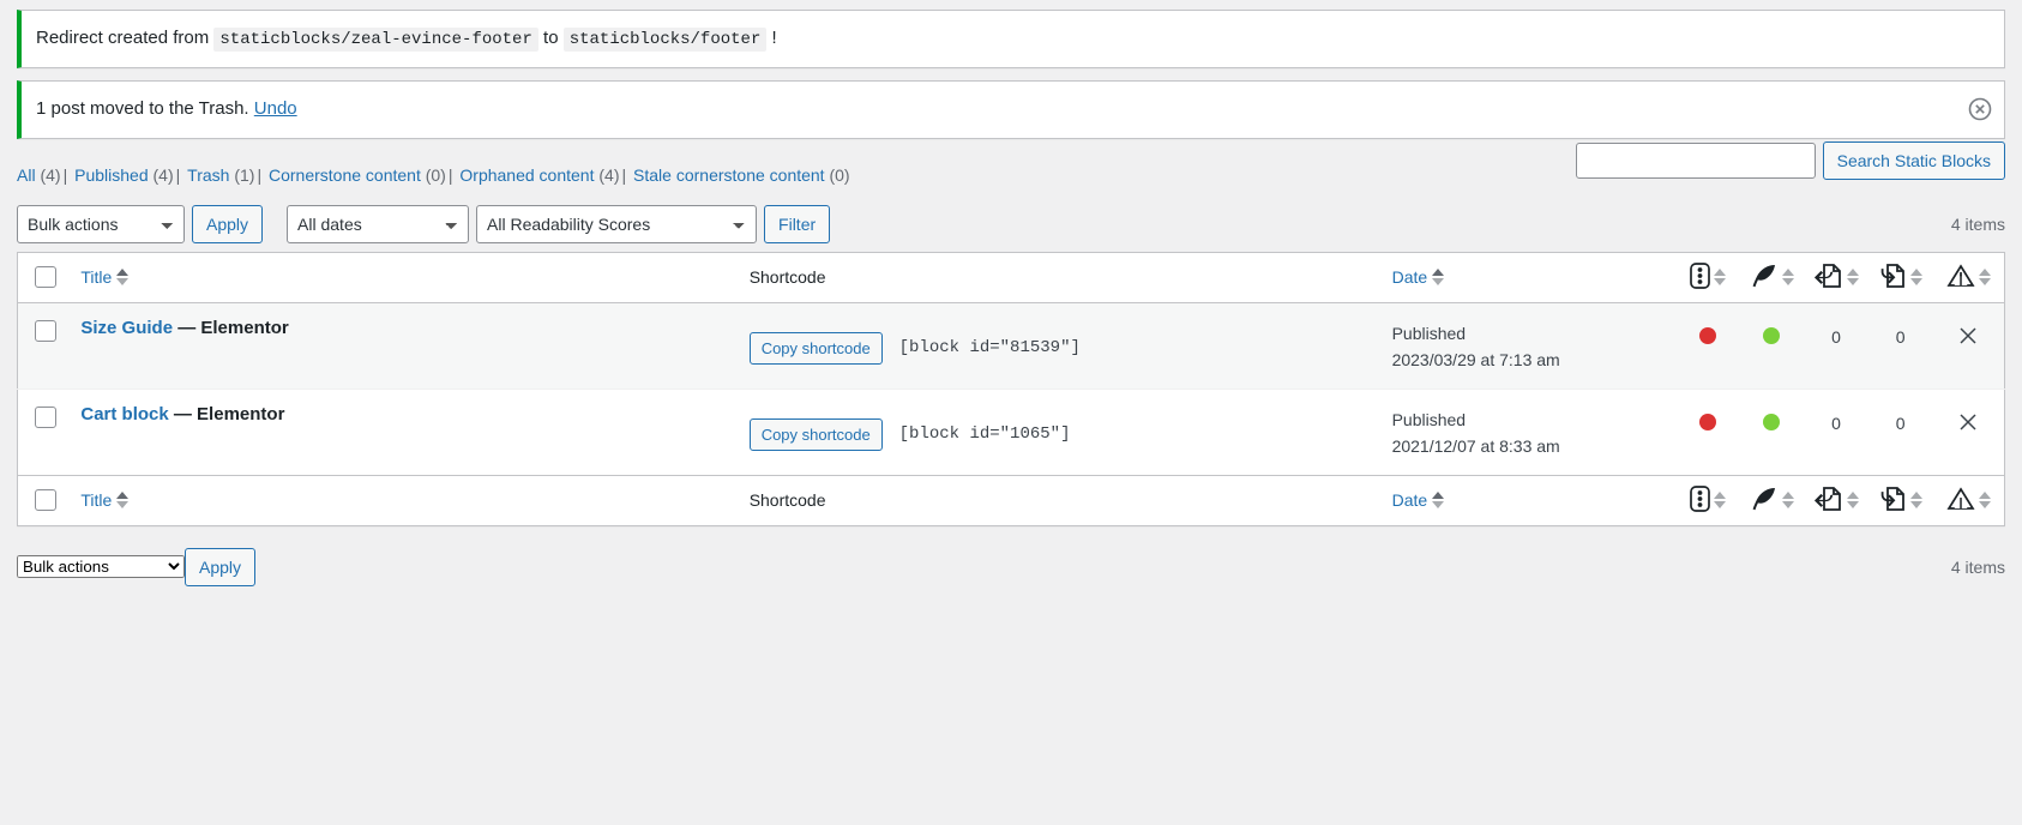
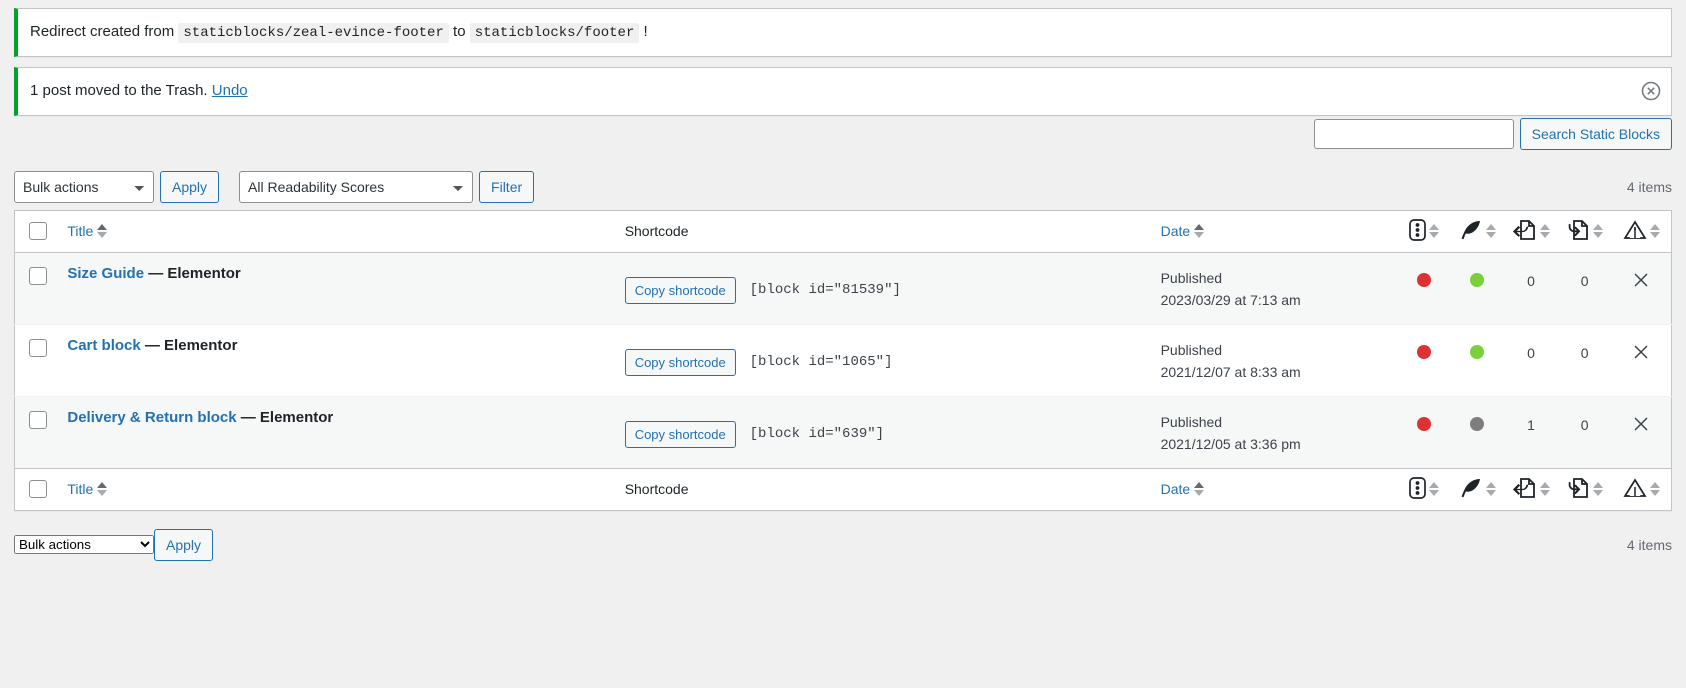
  Redirect created from staticblocks/zeal-evince-footer to staticblocks/footer !
  1 post moved to the Trash. Undo
- All (4) | Published (4) | Trash (1) | Cornerstone content (0) | Orphaned content (4) | Stale cornerstone content (0)
  Search Static Blocks
  Bulk actions
  Apply
- All dates
  All Readability Scores
  Filter
  4 items
  	Title	Shortcode	Date
  	Size Guide — Elementor	Copy shortcode [block id="81539"]	Published 2023/03/29 at 7:13 am			0	0
  	Cart block — Elementor	Copy shortcode [block id="1065"]	Published 2021/12/07 at 8:33 am			0	0
+ 	Delivery & Return block — Elementor	Copy shortcode [block id="639"]	Published 2021/12/05 at 3:36 pm			1	0
  	Title	Shortcode	Date
  Bulk actions
  Apply
  4 items
